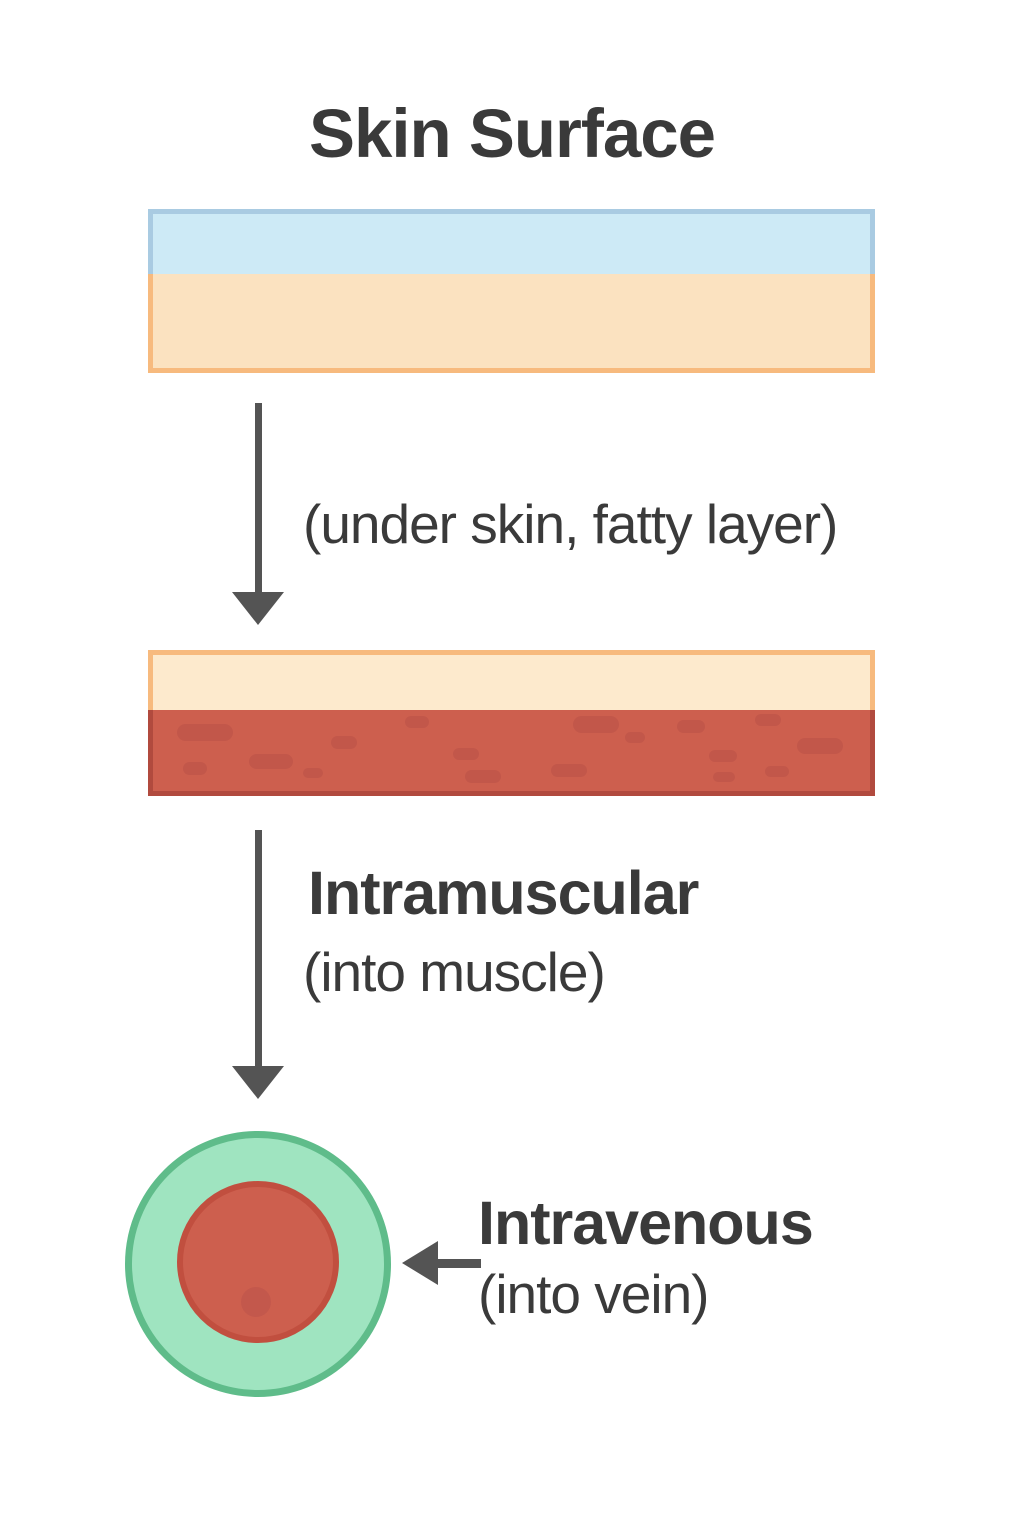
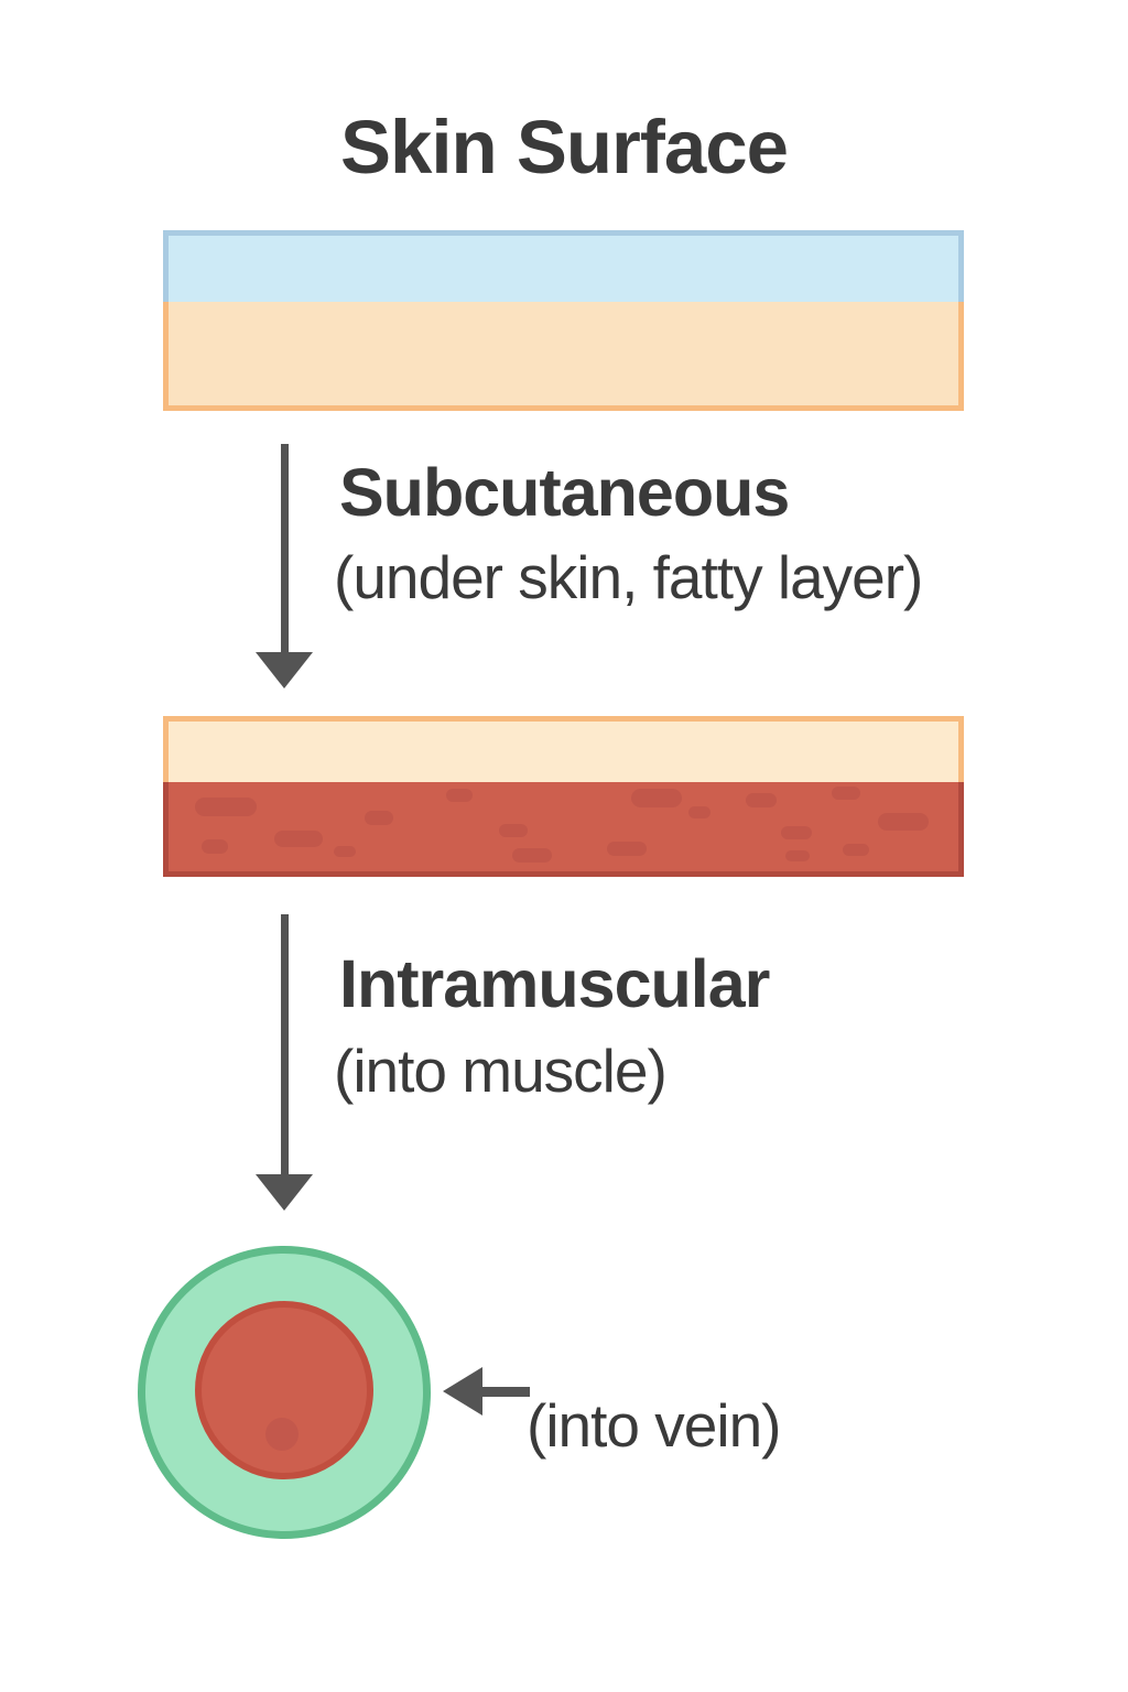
  Skin Surface
+ Subcutaneous
  (under skin, fatty layer)
  Intramuscular
  (into muscle)
- Intravenous
  (into vein)
